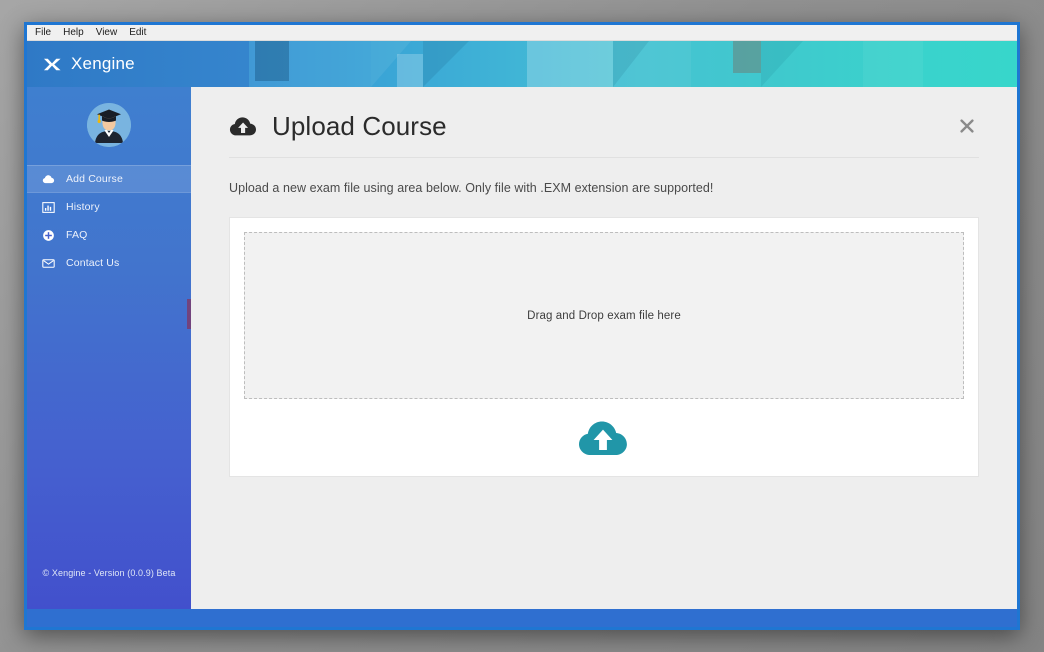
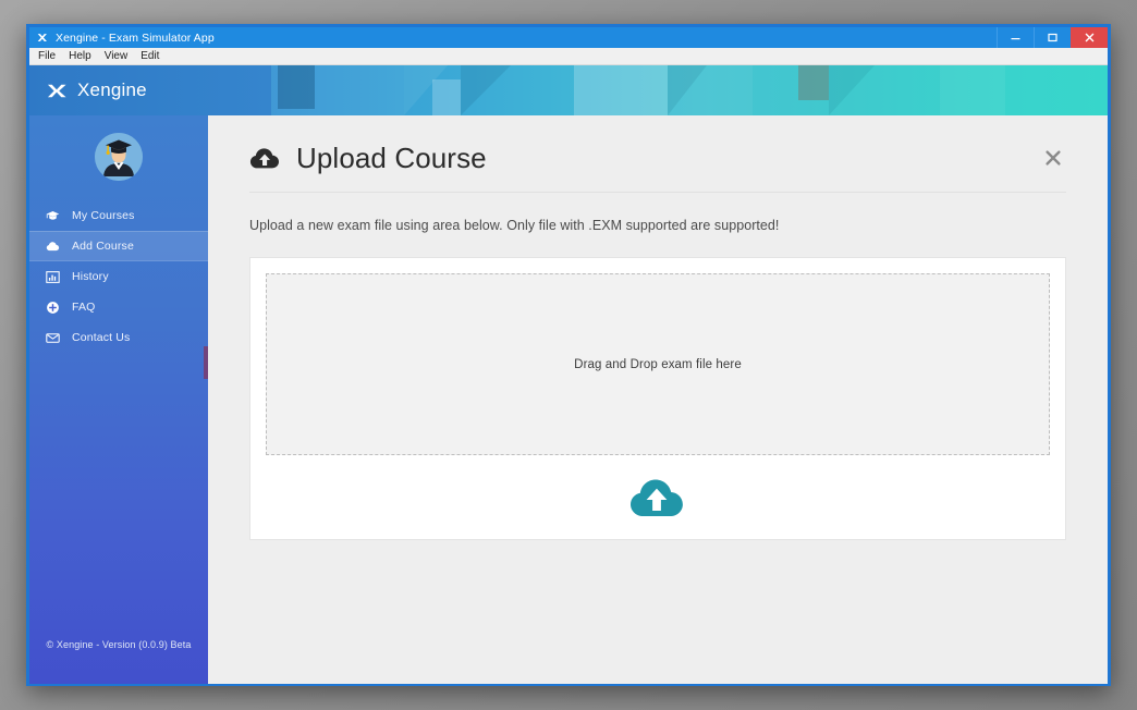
+ Xengine - Exam Simulator App
  File
  Help
  View
  Edit
  Xengine
+ My Courses
  Add Course
  History
  FAQ
  Contact Us
  © Xengine - Version (0.0.9) Beta
  Upload Course
- Upload a new exam file using area below. Only file with .EXM extension are supported!
+ Upload a new exam file using area below. Only file with .EXM supported are supported!
  Drag and Drop exam file here
